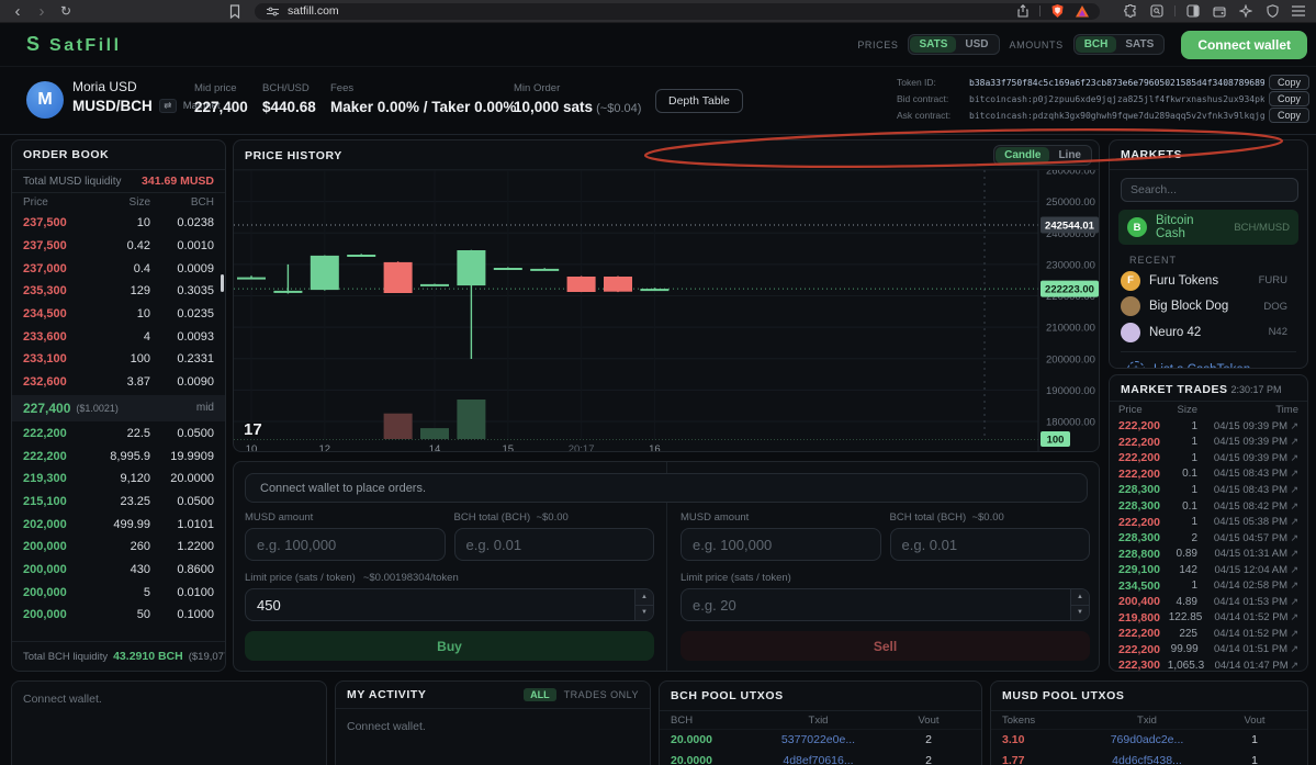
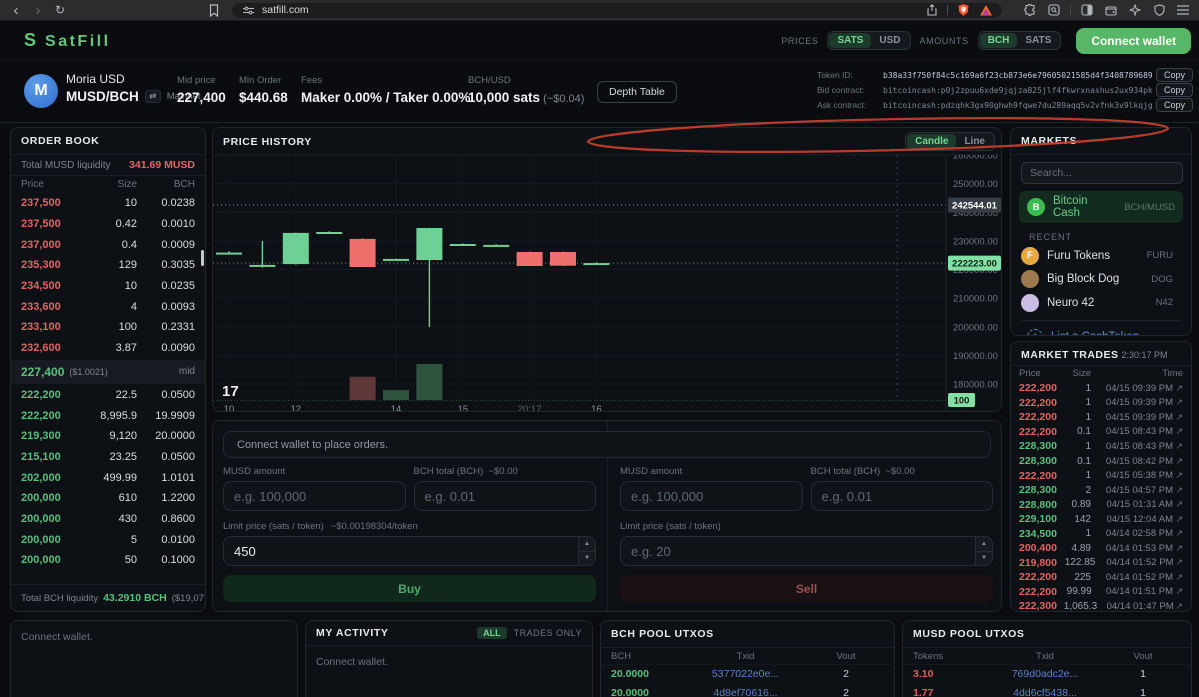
  ‹
  ›
  ↻
  satfill.com
  S
  SatFill
  PRICES
  SATS
  USD
  AMOUNTS
  BCH
  SATS
  Connect wallet
  M
  Moria USD
  MUSD/BCH
  ⇄
  Mainnet
  Mid price
  227,400
- BCH/USD
+ Min Order
  $440.68
  Fees
  Maker 0.00% / Taker 0.00%
- Min Order
+ BCH/USD
  10,000 sats (~$0.04)
  Depth Table
  Token ID:
  b38a33f750f84c5c169a6f23cb873e6e79605021585d4f3408789689
  Copy
  Bid contract:
  bitcoincash:p0j2zpuu6xde9jqjza825jlf4fkwrxnashus2ux934pk
  Copy
  Ask contract:
  bitcoincash:pdzqhk3gx90ghwh9fqwe7du289aqq5v2vfnk3v9lkqjg
  Copy
  ORDER BOOK
  Total MUSD liquidity
  341.69 MUSD
  Price
  Size
  BCH
  237,500
  10
  0.0238
  237,500
  0.42
  0.0010
  237,000
  0.4
  0.0009
  235,300
  129
  0.3035
  234,500
  10
  0.0235
  233,600
  4
  0.0093
  233,100
  100
  0.2331
  232,600
  3.87
  0.0090
  227,400
  ($1.0021)
  mid
  222,200
  22.5
  0.0500
  222,200
  8,995.9
  19.9909
  219,300
  9,120
  20.0000
  215,100
  23.25
  0.0500
  202,000
  499.99
  1.0101
  200,000
- 260
+ 610
  1.2200
  200,000
  430
  0.8600
  200,000
  5
  0.0100
  200,000
  50
  0.1000
  Total BCH liquidity
  43.2910 BCH
  PRICE HISTORY
  Candle
  Line
  260000.00
  250000.00
  240000.00
  230000.00
  210000.00
  200000.00
  190000.00
  180000.00
  10
  12
  14
  15
  20:17
  16
  242544.01
  222223.00
  100
  17
  Connect wallet to place orders.
  MUSD amount
  BCH total (BCH) ~$0.00
  e.g. 100,000
  e.g. 0.01
  Limit price (sats / token)
  ~$0.00198304/token
  450
  Buy
  MUSD amount
  BCH total (BCH) ~$0.00
  e.g. 100,000
  e.g. 0.01
  Limit price (sats / token)
  e.g. 20
  Sell
  MARKET
  Search...
  B
  Bitcoin Cash
  BCH/MUSD
  RECENT
  F
  Furu Tokens
  FURU
  Big Block Dog
  DOG
  Neuro 42
  N42
  MARKET TRADES
  2:30:17 PM
  Price
  Size
  Time
  222,200
  1
  04/15 09:39 PM
  ↗
  222,200
  1
  04/15 09:39 PM
  ↗
  222,200
  1
  04/15 09:39 PM
  ↗
  222,200
  0.1
  04/15 08:43 PM
  ↗
  228,300
  1
  04/15 08:43 PM
  ↗
  228,300
  0.1
  04/15 08:42 PM
  ↗
  222,200
  1
  04/15 05:38 PM
  ↗
  228,300
  2
  04/15 04:57 PM
  ↗
  228,800
  0.89
  04/15 01:31 AM
  ↗
  229,100
  142
  04/15 12:04 AM
  ↗
  234,500
  1
  04/14 02:58 PM
  ↗
  200,400
  4.89
  04/14 01:53 PM
  ↗
  219,800
  122.85
  04/14 01:52 PM
  ↗
  222,200
  225
  04/14 01:52 PM
  ↗
  222,200
  99.99
  04/14 01:51 PM
  ↗
  222,300
  1,065.3
  04/14 01:47 PM
  ↗
  Connect wallet.
  MY ACTIVITY
  ALL
  TRADES ONLY
  Connect wallet.
  BCH POOL UTXOS
  BCH
  Txid
  Vout
  20.0000
  5377022e0e...
  2
  20.0000
  4d8ef70616...
  2
  MUSD POOL UTXOS
  Tokens
  Txid
  Vout
  3.10
  769d0adc2e...
  1
  1.77
  4dd6cf5438...
  1
